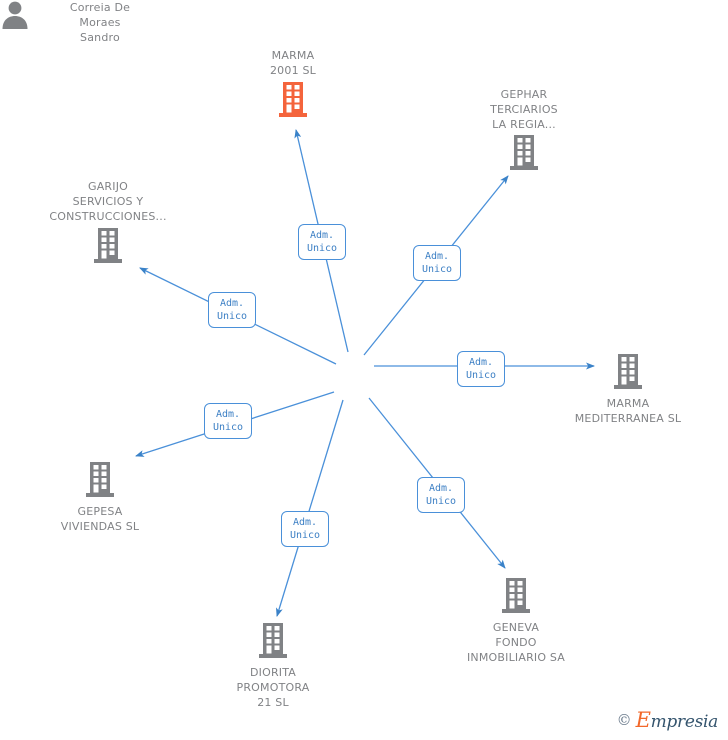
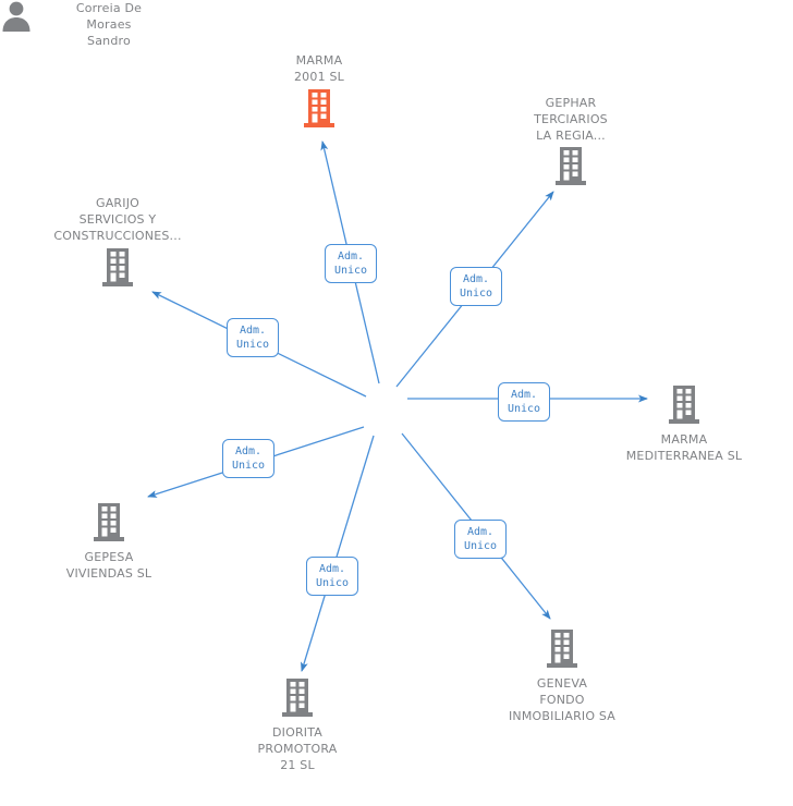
  Correia De
  Moraes
  Sandro
  MARMA
  2001 SL
  GEPHAR
  TERCIARIOS
  LA REGIA...
  GARIJO
  SERVICIOS Y
  CONSTRUCCIONES...
  MARMA
  MEDITERRANEA SL
  GEPESA
  VIVIENDAS SL
  DIORITA
  PROMOTORA
  21 SL
  GENEVA
  FONDO
  INMOBILIARIO SA
  Adm.
  Unico
  Adm.
  Unico
  Adm.
  Unico
  Adm.
  Unico
  Adm.
  Unico
  Adm.
  Unico
  Adm.
  Unico
- ©
- Empresia
